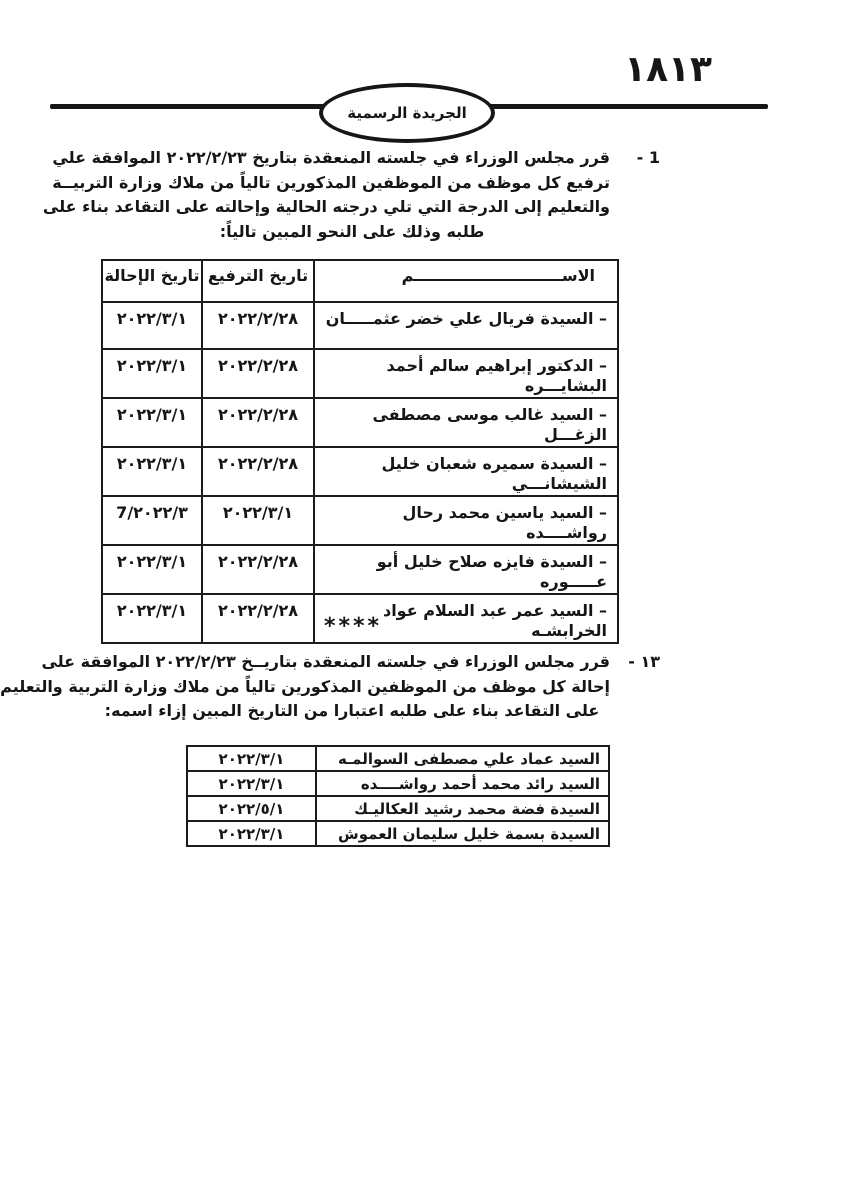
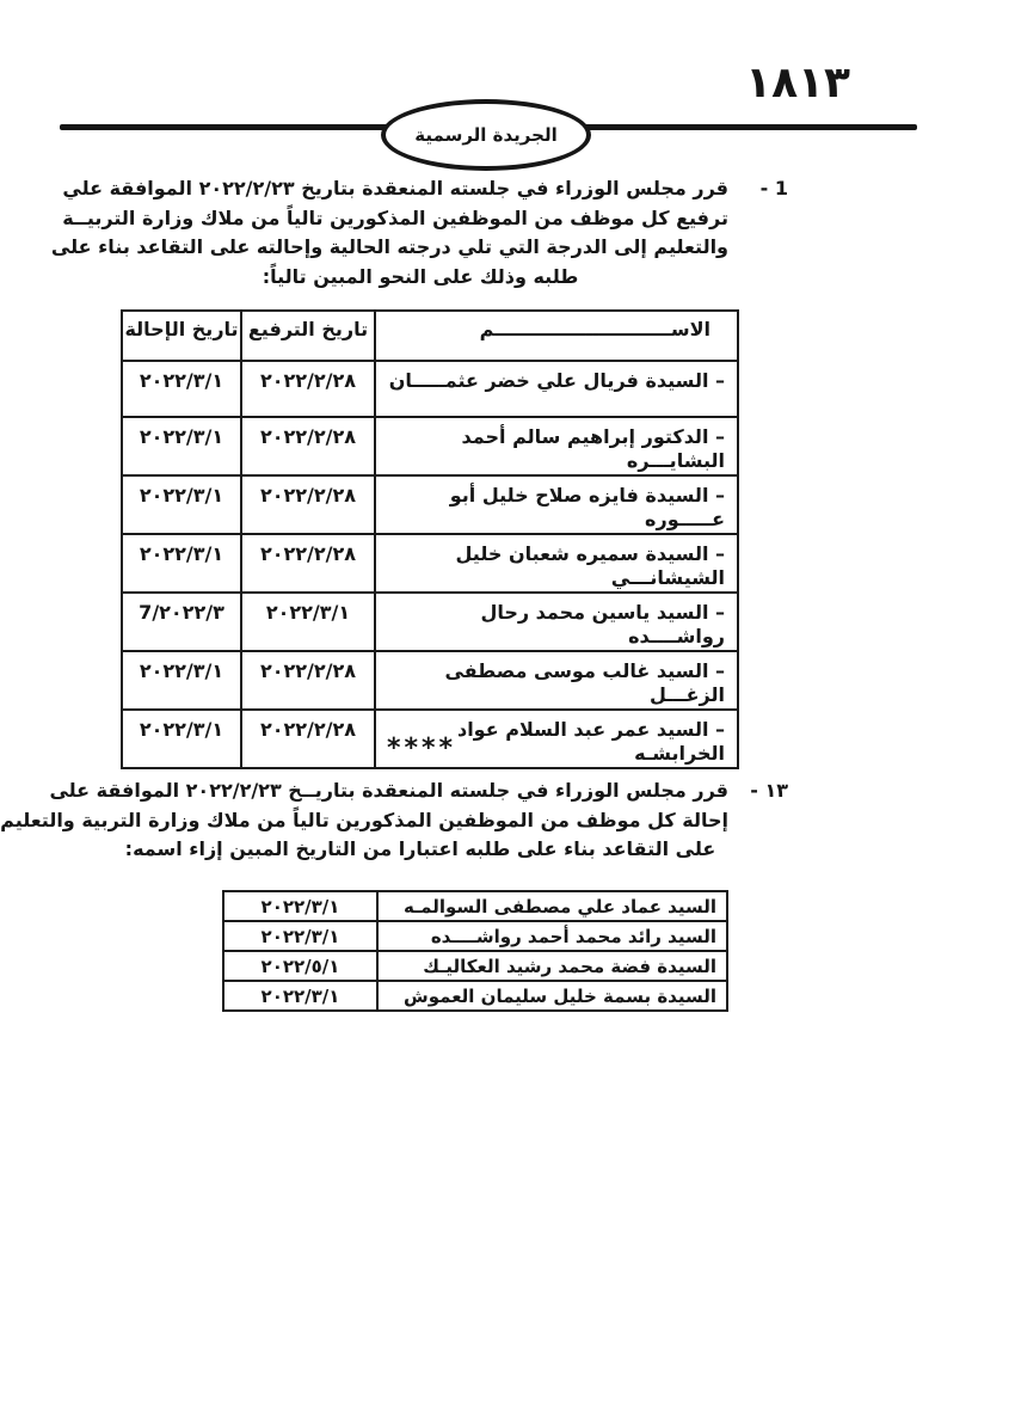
  ١٨١٣
  الجريدة الرسمية
  1 -
  قرر مجلس الوزراء في جلسته المنعقدة بتاريخ ٢٠٢٢/٢/٢٣ الموافقة علي
  ترفيع كل موظف من الموظفين المذكورين تالياً من ملاك وزارة التربيــة
  والتعليم إلى الدرجة التي تلي درجته الحالية وإحالته على التقاعد بناء على
  طلبه وذلك على النحو المبين تالياً:
  الاســـــــــــــــــــــــــــم	تاريخ الترفيع	تاريخ الإحالة
  – السيدة فريال علي خضر عثمـــــان	٢٠٢٢/٢/٢٨	٢٠٢٢/٣/١
  – الدكتور إبراهيم سالم أحمد البشايـــره	٢٠٢٢/٢/٢٨	٢٠٢٢/٣/١
- – السيد غالب موسى مصطفى الزغـــل	٢٠٢٢/٢/٢٨	٢٠٢٢/٣/١
+ – السيدة فايزه صلاح خليل أبو عـــــوره	٢٠٢٢/٢/٢٨	٢٠٢٢/٣/١
  – السيدة سميره شعبان خليل الشيشانـــي	٢٠٢٢/٢/٢٨	٢٠٢٢/٣/١
  – السيد ياسين محمد رحال رواشــــده	٢٠٢٢/٣/١	٢٠٢٢/٣/7
- – السيدة فايزه صلاح خليل أبو عـــــوره	٢٠٢٢/٢/٢٨	٢٠٢٢/٣/١
+ – السيد غالب موسى مصطفى الزغـــل	٢٠٢٢/٢/٢٨	٢٠٢٢/٣/١
  – السيد عمر عبد السلام عواد الخرابشـه	٢٠٢٢/٢/٢٨	٢٠٢٢/٣/١
  ****
  ١٣ -
  قرر مجلس الوزراء في جلسته المنعقدة بتاريــخ ٢٠٢٢/٢/٢٣ الموافقة على
  إحالة كل موظف من الموظفين المذكورين تالياً من ملاك وزارة التربية والتعليم
  على التقاعد بناء على طلبه اعتبارا من التاريخ المبين إزاء اسمه:
  السيد عماد علي مصطفى السوالمـه	٢٠٢٢/٣/١
  السيد رائد محمد أحمد رواشــــده	٢٠٢٢/٣/١
  السيدة فضة محمد رشيد العكاليـك	٢٠٢٢/٥/١
  السيدة بسمة خليل سليمان العموش	٢٠٢٢/٣/١
